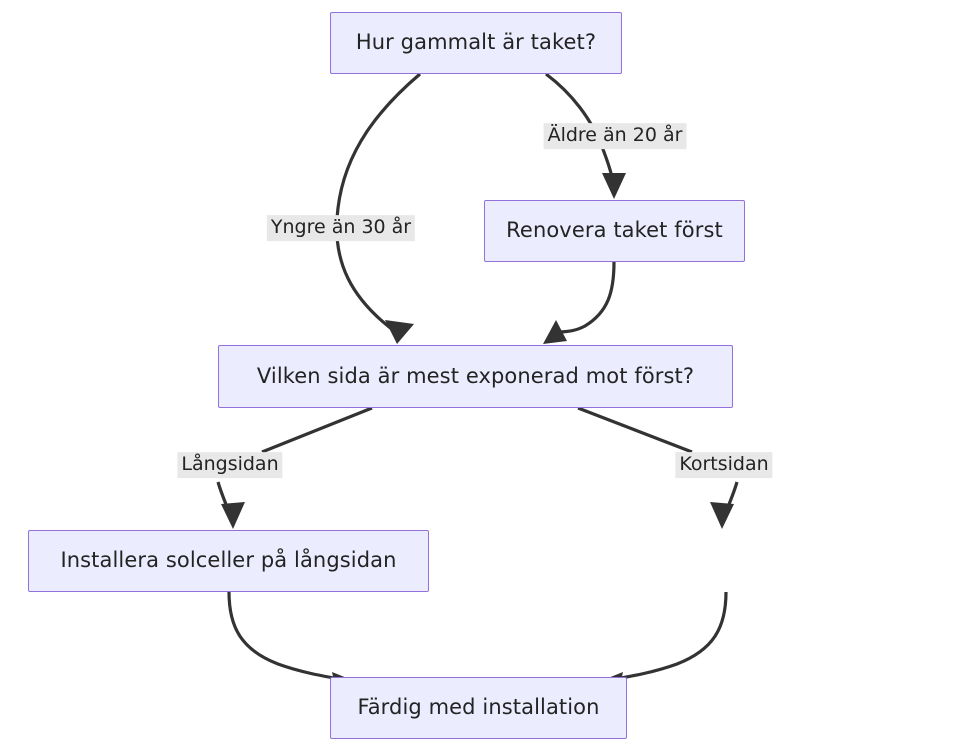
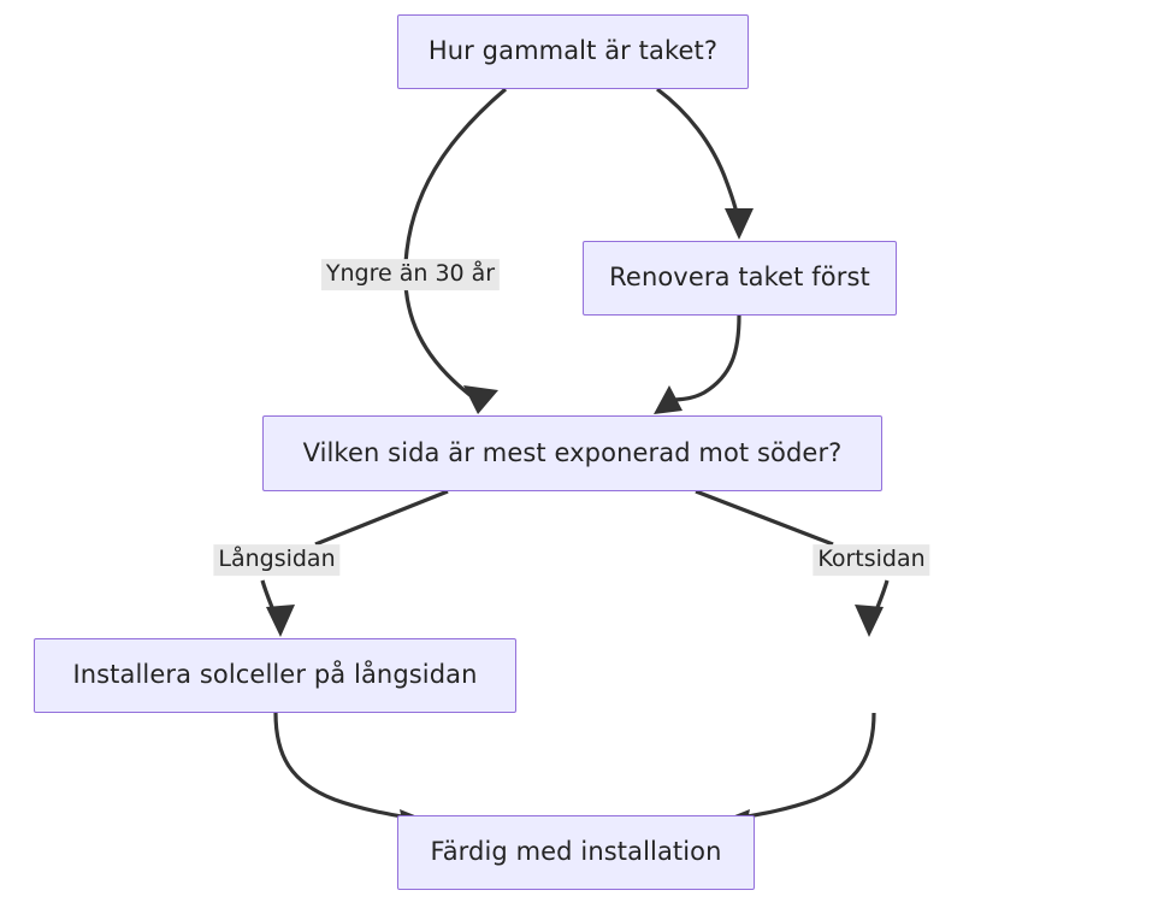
  Hur gammalt är taket?
  Renovera taket först
- Vilken sida är mest exponerad mot först?
+ Vilken sida är mest exponerad mot söder?
  Installera solceller på långsidan
  Färdig med installation
- Äldre än 20 år
  Yngre än 30 år
  Långsidan
  Kortsidan
